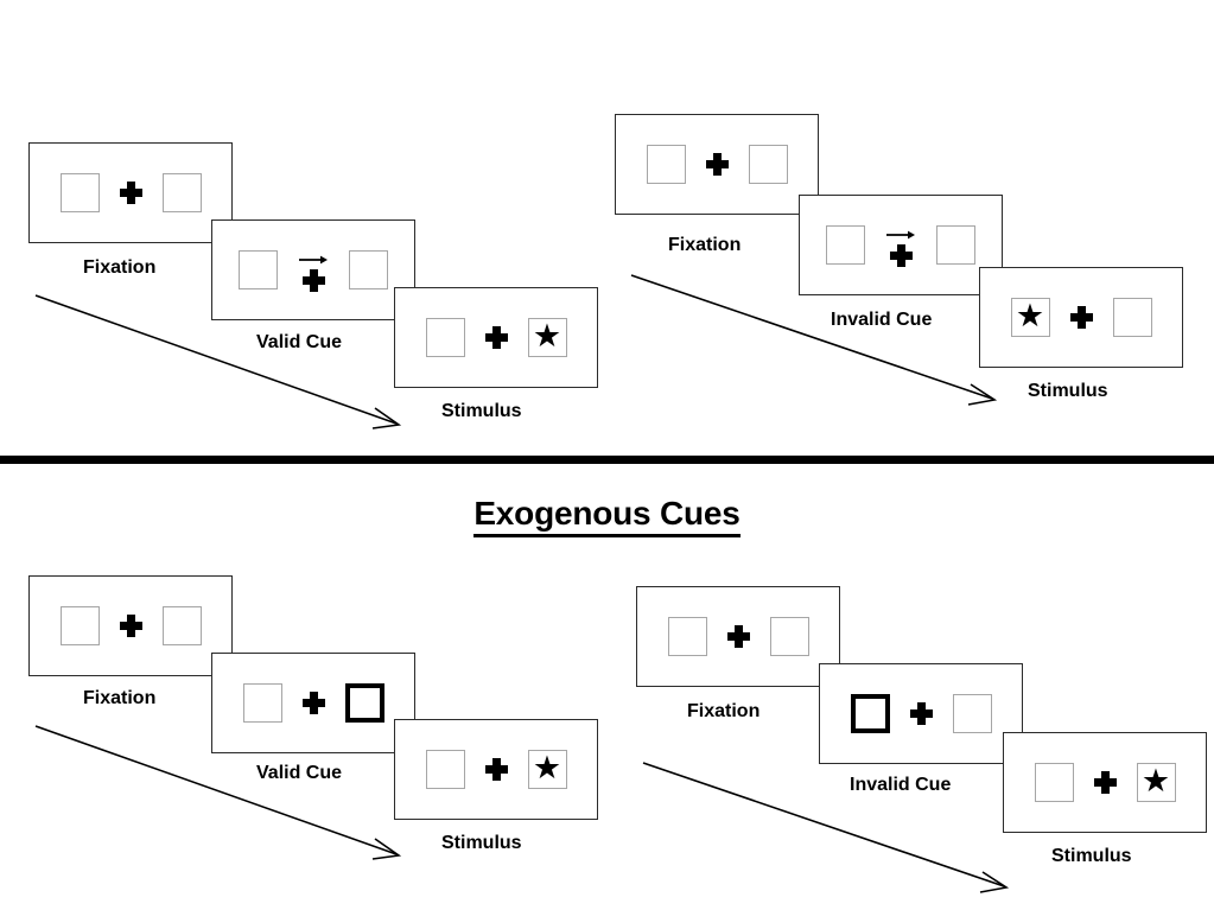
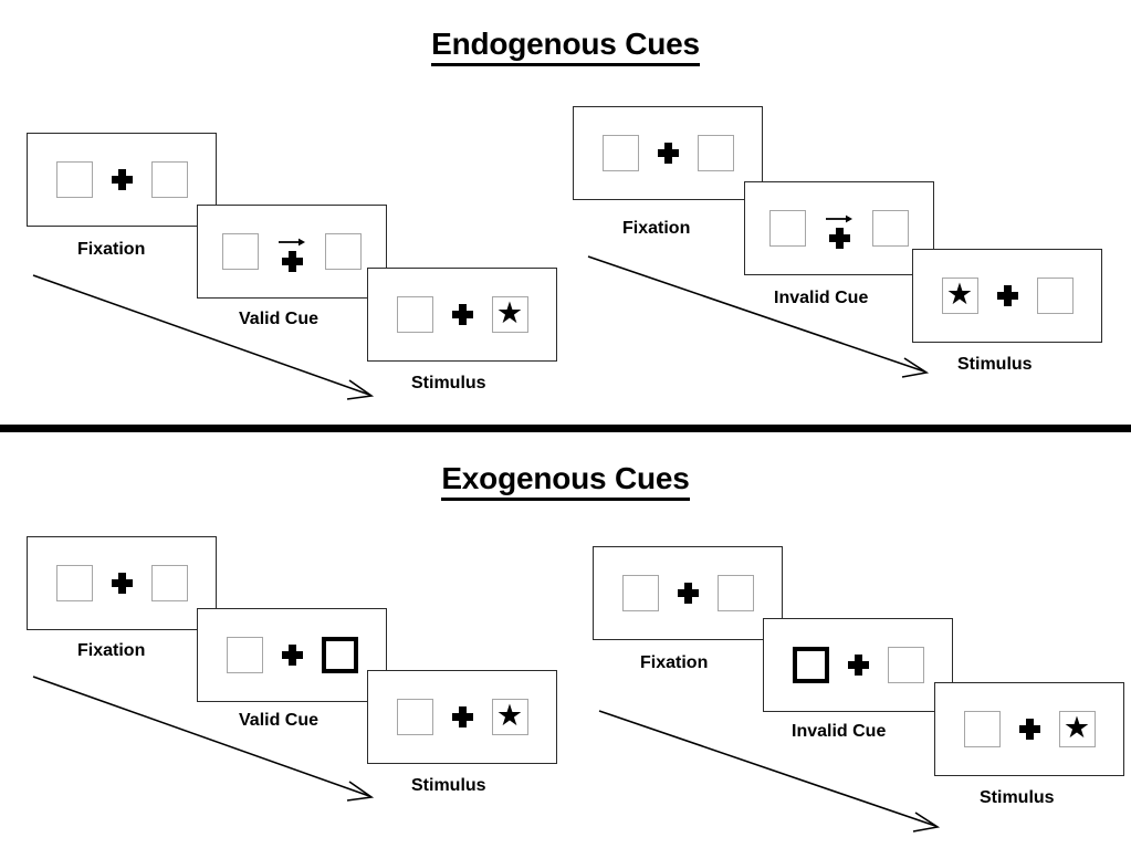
+ Endogenous Cues
  Fixation
  Valid Cue
  ★
  Stimulus
  Fixation
  Invalid Cue
  ★
  Stimulus
  Exogenous Cues
  Fixation
  Valid Cue
  ★
  Stimulus
  Fixation
  Invalid Cue
  ★
  Stimulus
